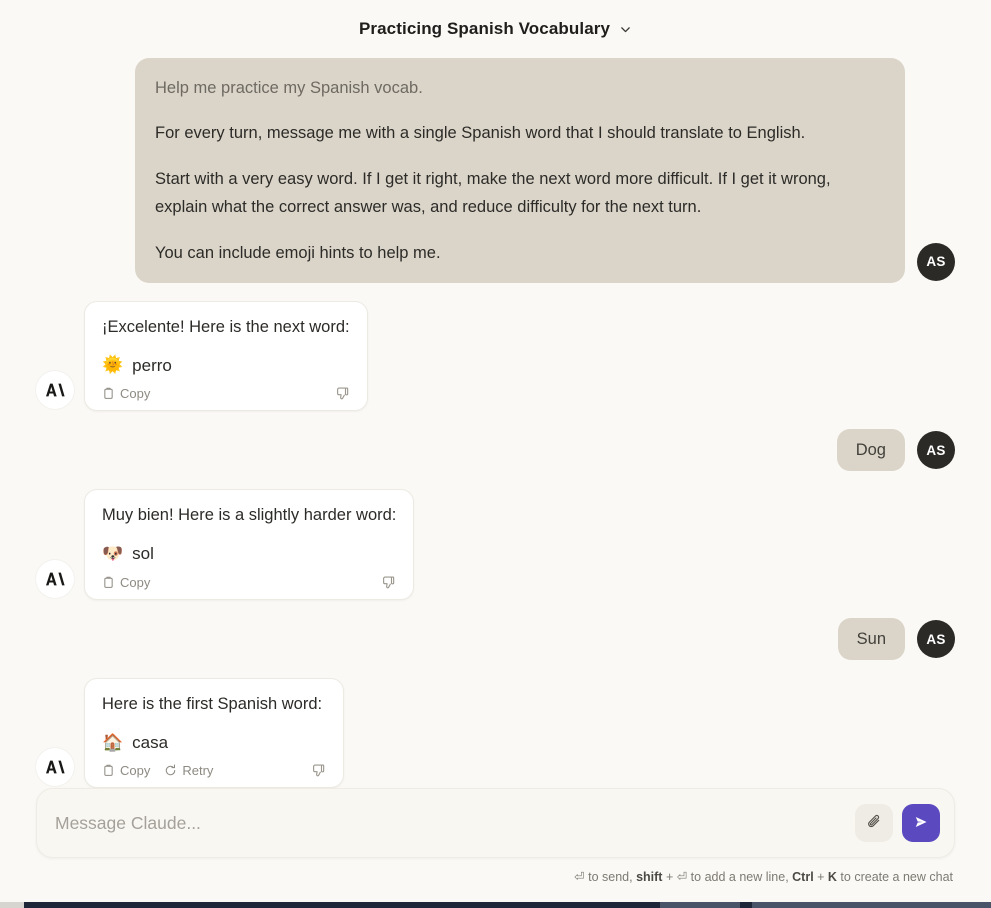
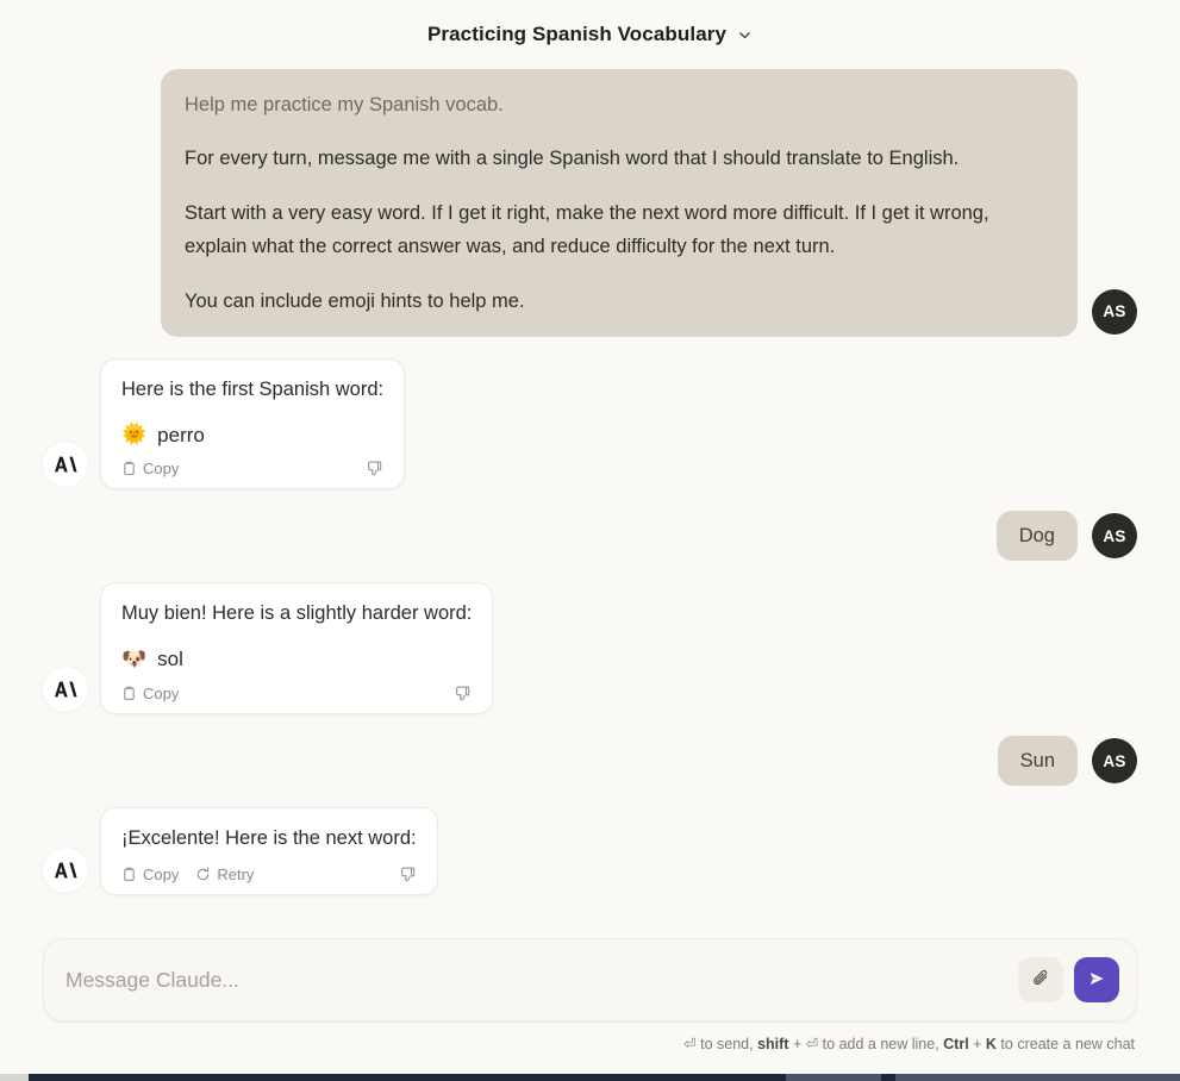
  Practicing Spanish Vocabulary
  Help me practice my Spanish vocab.
  For every turn, message me with a single Spanish word that I should translate to English.
  Start with a very easy word. If I get it right, make the next word more difficult. If I get it wrong, explain what the correct answer was, and reduce difficulty for the next turn.
  You can include emoji hints to help me.
  AS
- ¡Excelente! Here is the next word:
+ Here is the first Spanish word:
  🌞
  perro
  Copy
  Dog
  AS
  Muy bien! Here is a slightly harder word:
  🐶
  sol
  Copy
  Sun
  AS
- Here is the first Spanish word:
+ ¡Excelente! Here is the next word:
- 🏠
- casa
  Copy
  Retry
  Message Claude...
  ⏎ to send, shift + ⏎ to add a new line, Ctrl + K to create a new chat
